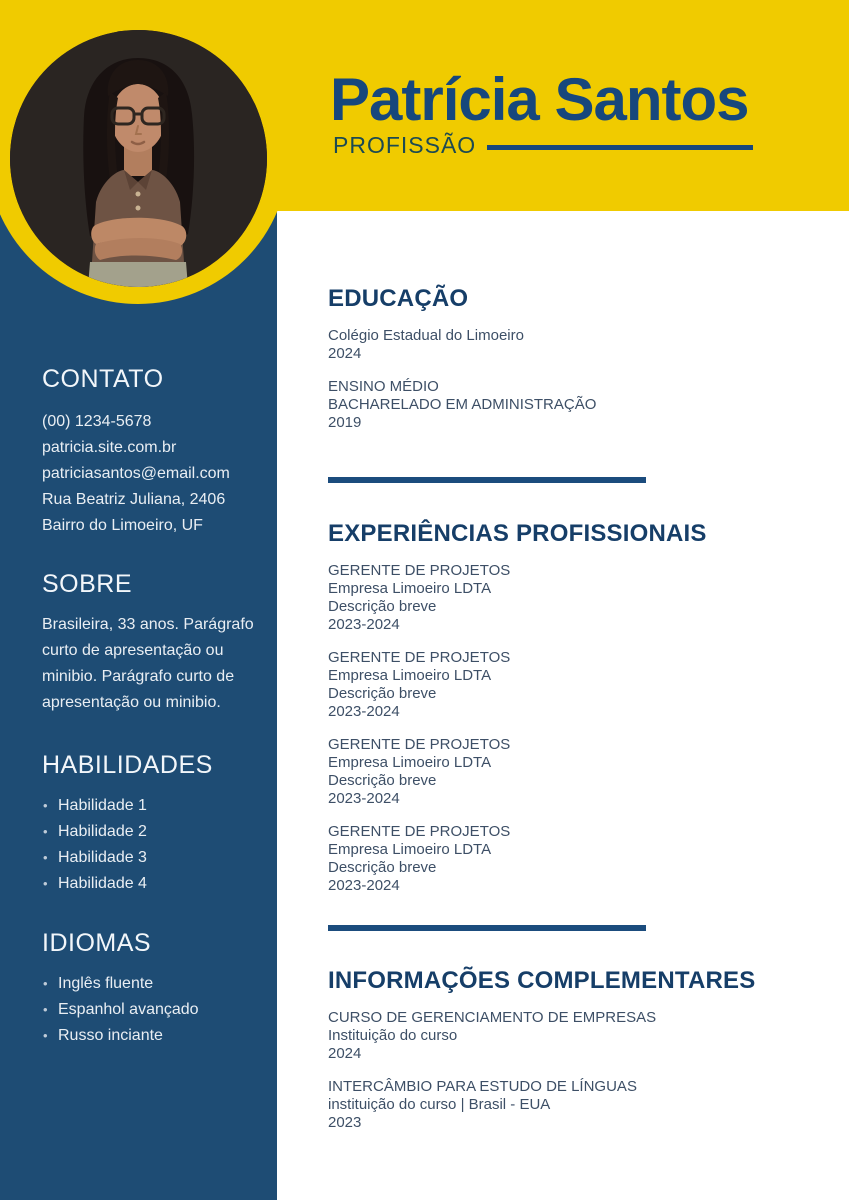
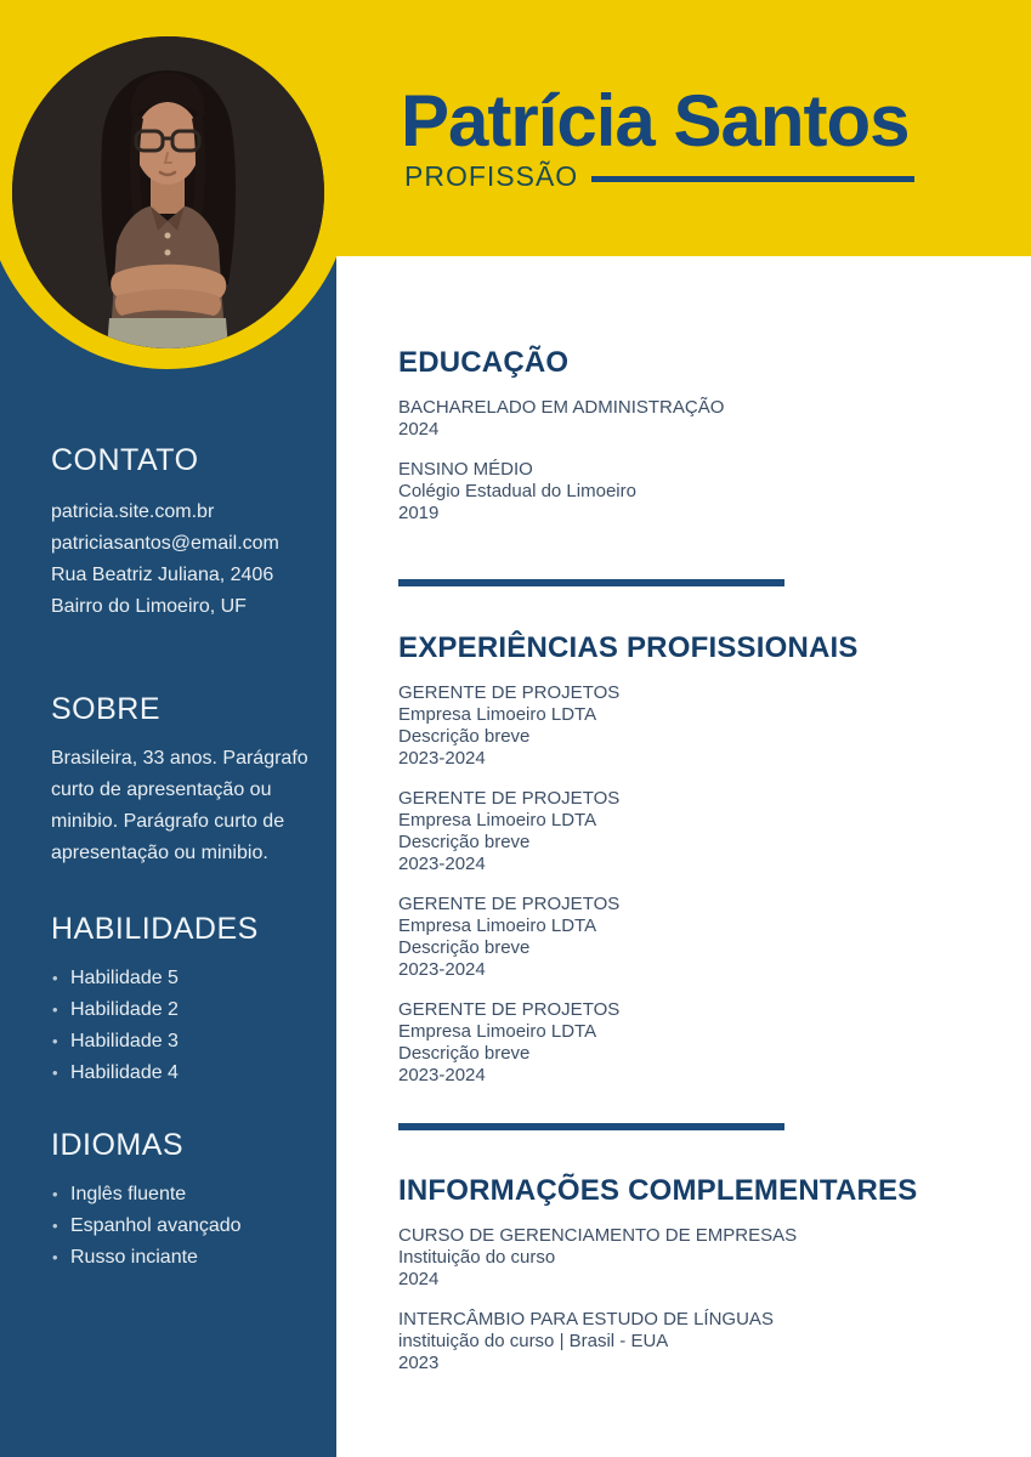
  Patrícia Santos
  PROFISSÃO
  CONTATO
- (00) 1234-5678
  patricia.site.com.br
  patriciasantos@email.com
  Rua Beatriz Juliana, 2406
  Bairro do Limoeiro, UF
  SOBRE
  Brasileira, 33 anos. Parágrafo curto de apresentação ou minibio. Parágrafo curto de apresentação ou minibio.
  HABILIDADES
- Habilidade 1
+ Habilidade 5
  Habilidade 2
  Habilidade 3
  Habilidade 4
  IDIOMAS
  Inglês fluente
  Espanhol avançado
  Russo inciante
  EDUCAÇÃO
- Colégio Estadual do Limoeiro
+ BACHARELADO EM ADMINISTRAÇÃO
  2024
  ENSINO MÉDIO
- BACHARELADO EM ADMINISTRAÇÃO
+ Colégio Estadual do Limoeiro
  2019
  EXPERIÊNCIAS PROFISSIONAIS
  GERENTE DE PROJETOS
  Empresa Limoeiro LDTA
  Descrição breve
  2023-2024
  GERENTE DE PROJETOS
  Empresa Limoeiro LDTA
  Descrição breve
  2023-2024
  GERENTE DE PROJETOS
  Empresa Limoeiro LDTA
  Descrição breve
  2023-2024
  GERENTE DE PROJETOS
  Empresa Limoeiro LDTA
  Descrição breve
  2023-2024
  INFORMAÇÕES COMPLEMENTARES
  CURSO DE GERENCIAMENTO DE EMPRESAS
  Instituição do curso
  2024
  INTERCÂMBIO PARA ESTUDO DE LÍNGUAS
  instituição do curso | Brasil - EUA
  2023
